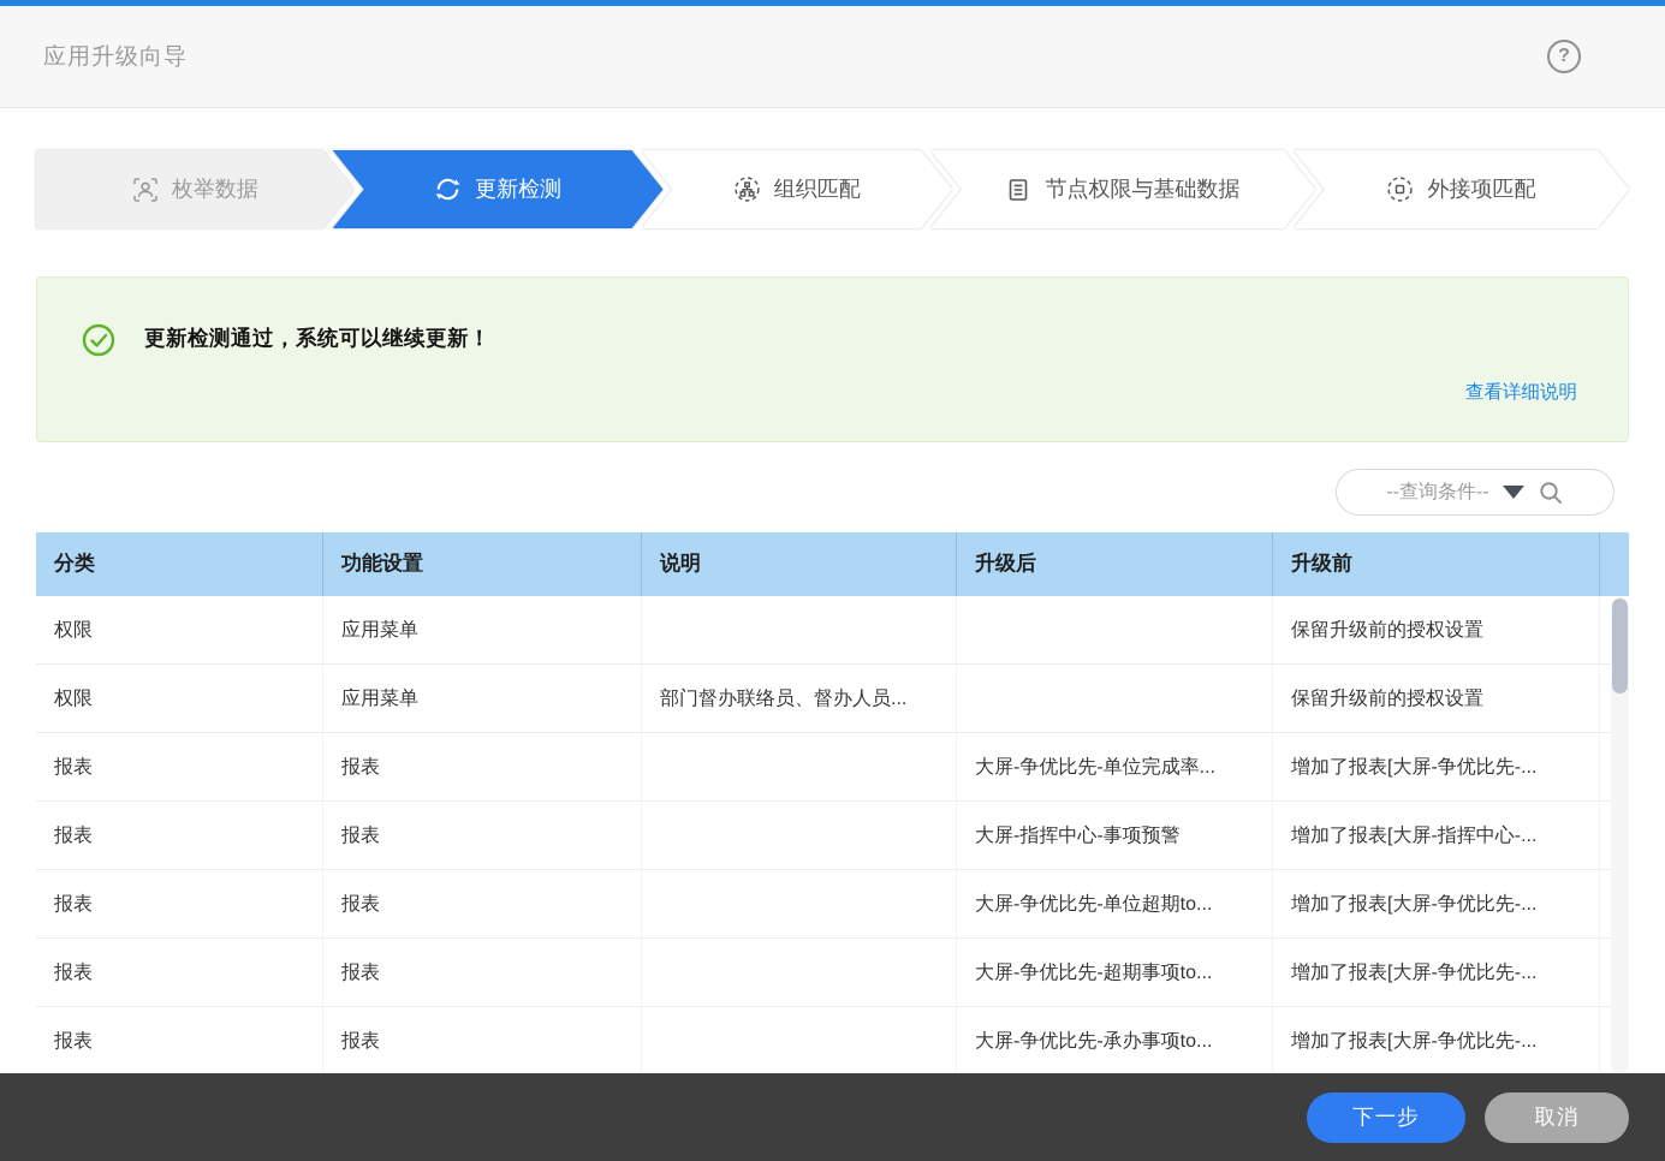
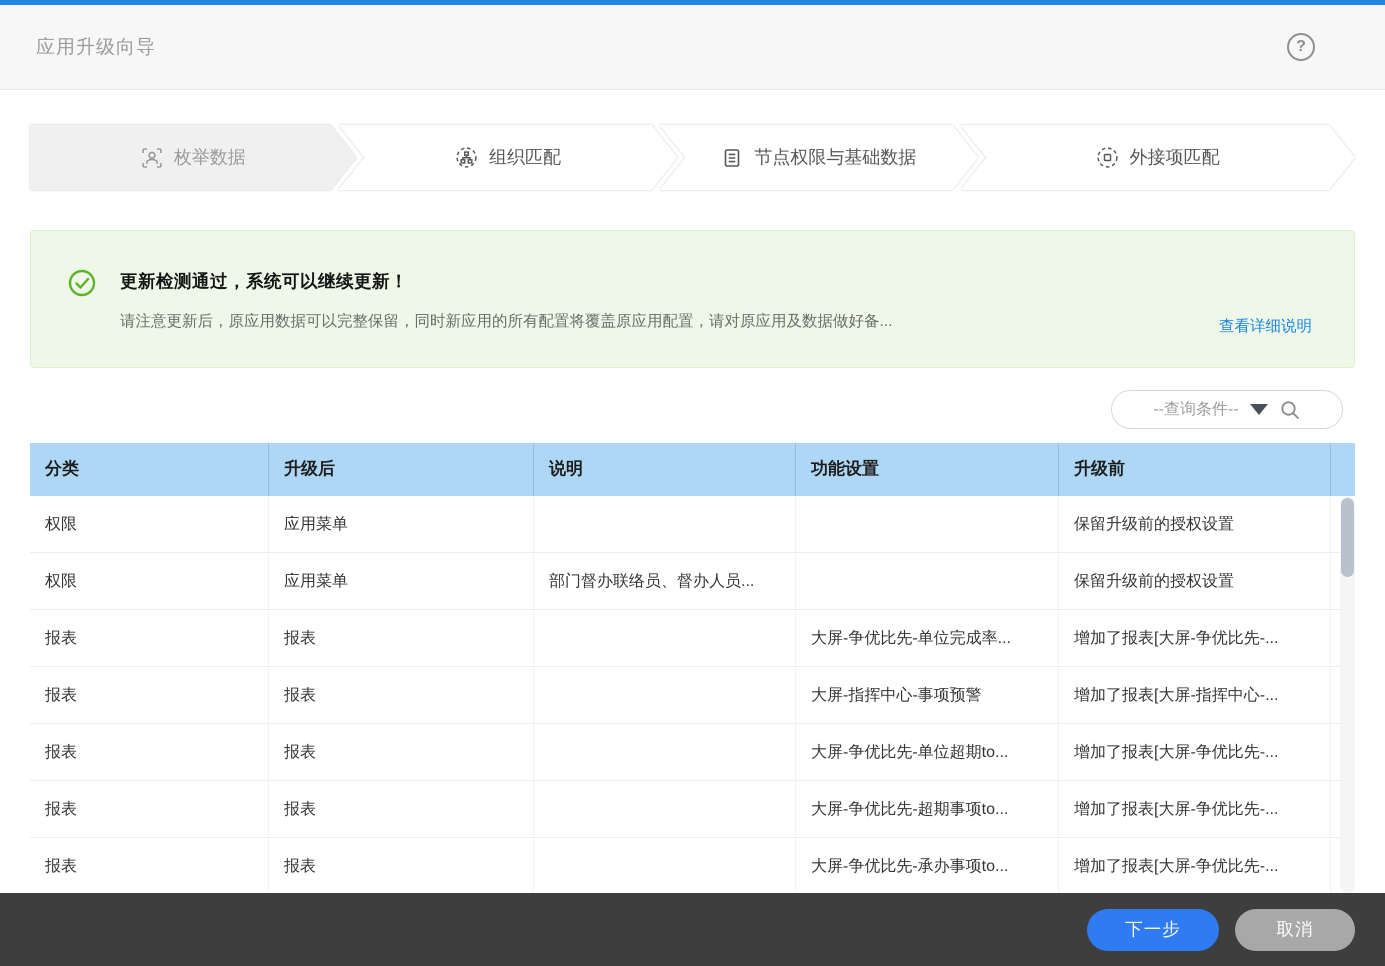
  应用升级向导
  ?
  枚举数据
- 更新检测
  组织匹配
  节点权限与基础数据
  外接项匹配
  更新检测通过，系统可以继续更新！
+ 请注意更新后，原应用数据可以完整保留，同时新应用的所有配置将覆盖原应用配置，请对原应用及数据做好备...
  查看详细说明
  --查询条件--
  分类
- 功能设置
+ 升级后
  说明
- 升级后
+ 功能设置
  升级前
  权限
  应用菜单
  保留升级前的授权设置
  权限
  应用菜单
  部门督办联络员、督办人员...
  保留升级前的授权设置
  报表
  报表
  大屏-争优比先-单位完成率...
  增加了报表[大屏-争优比先-...
  报表
  报表
  大屏-指挥中心-事项预警
  增加了报表[大屏-指挥中心-...
  报表
  报表
  大屏-争优比先-单位超期to...
  增加了报表[大屏-争优比先-...
  报表
  报表
  大屏-争优比先-超期事项to...
  增加了报表[大屏-争优比先-...
  报表
  报表
  大屏-争优比先-承办事项to...
  增加了报表[大屏-争优比先-...
  下一步
  取消
